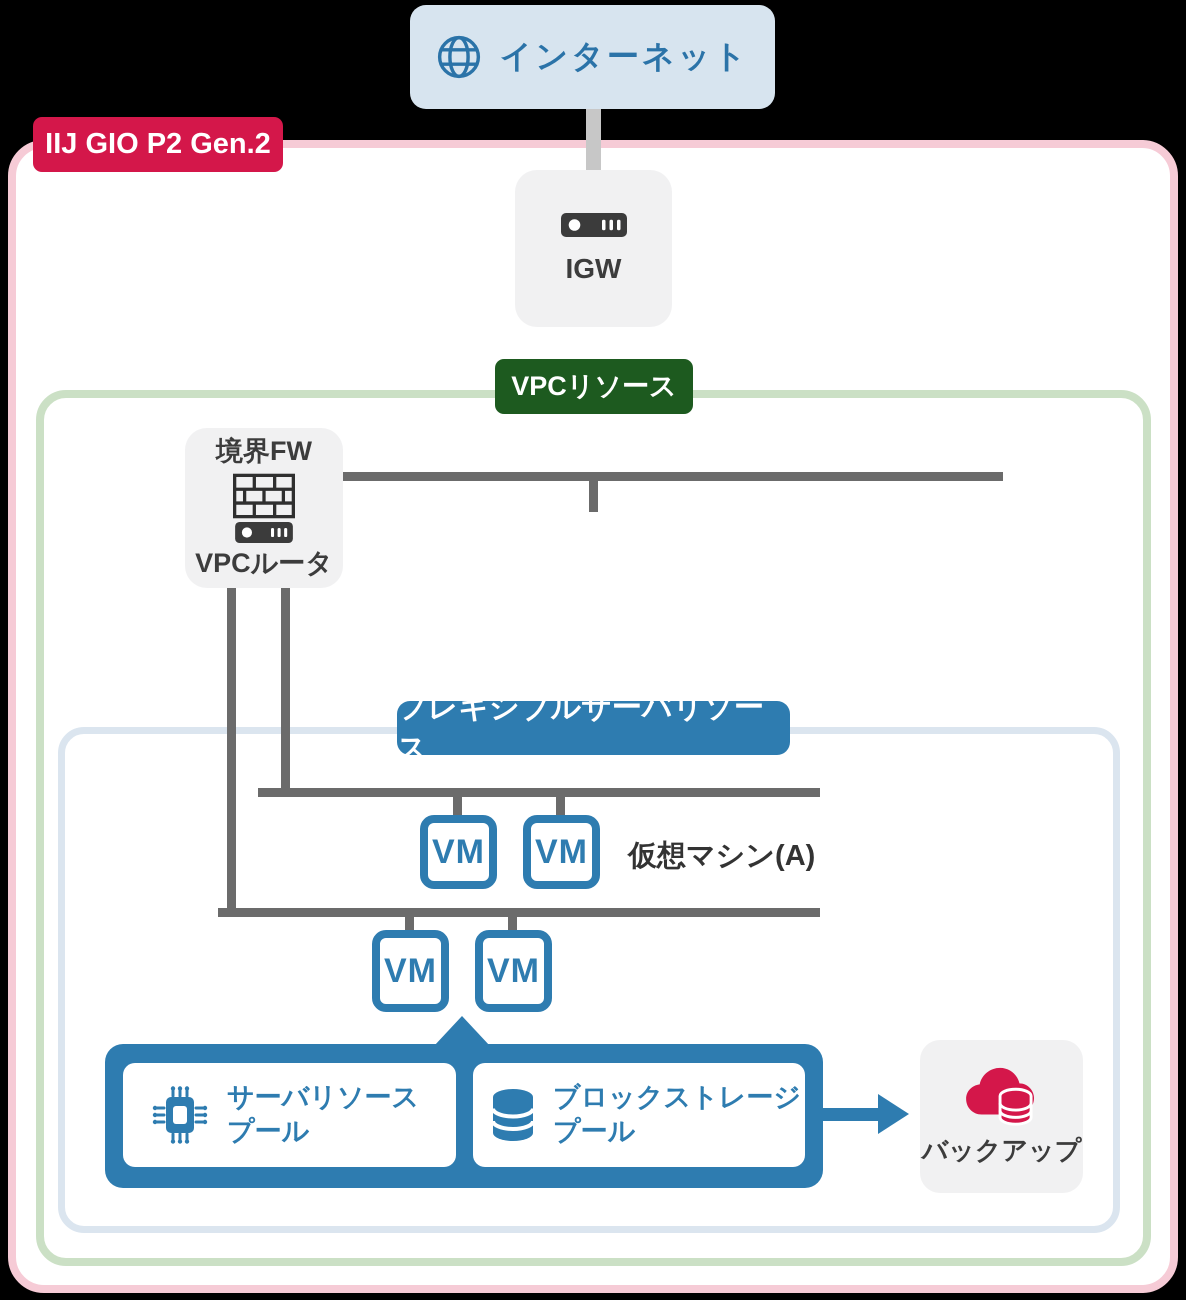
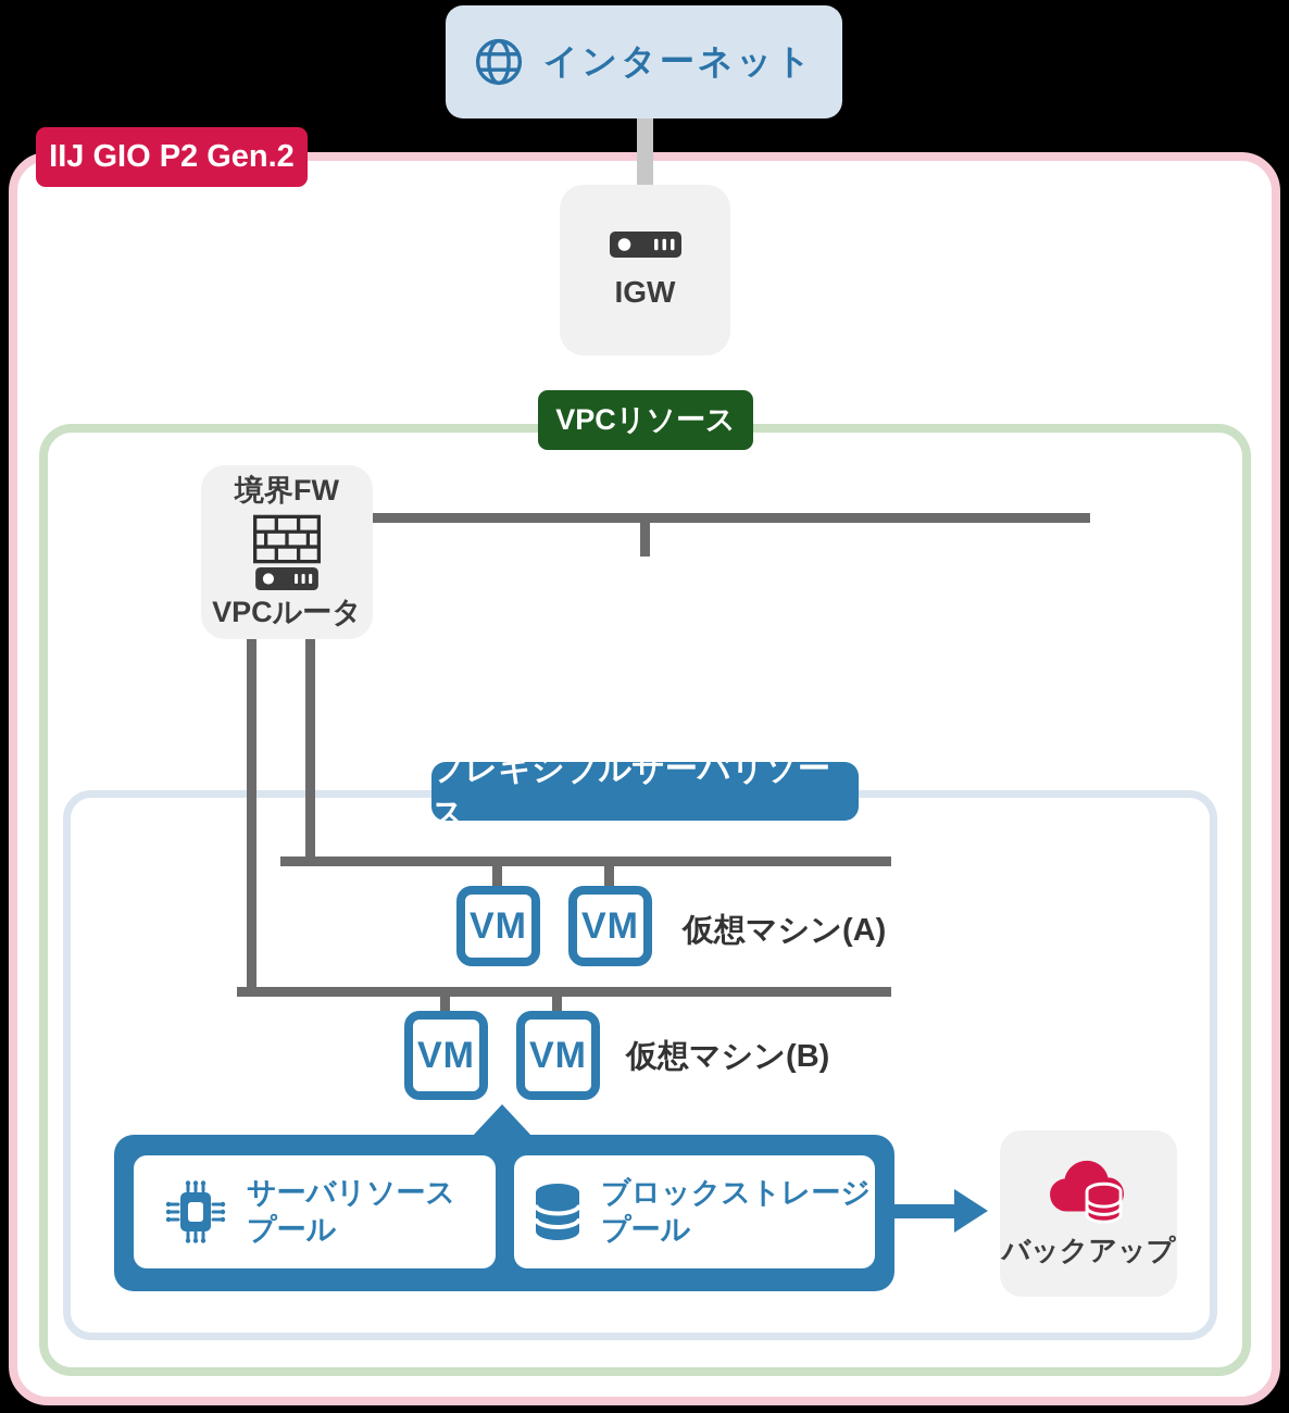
  IIJ GIO P2 Gen.2
  インターネット
  VPCリソース
  IGW
  境界FW
  VPCルータ
  フレキシブルサーバリソース
  VM
  VM
  仮想マシン(A)
  VM
  VM
+ 仮想マシン(B)
  サーバリソース
  プール
  ブロックストレージ
  プール
  バックアップ
